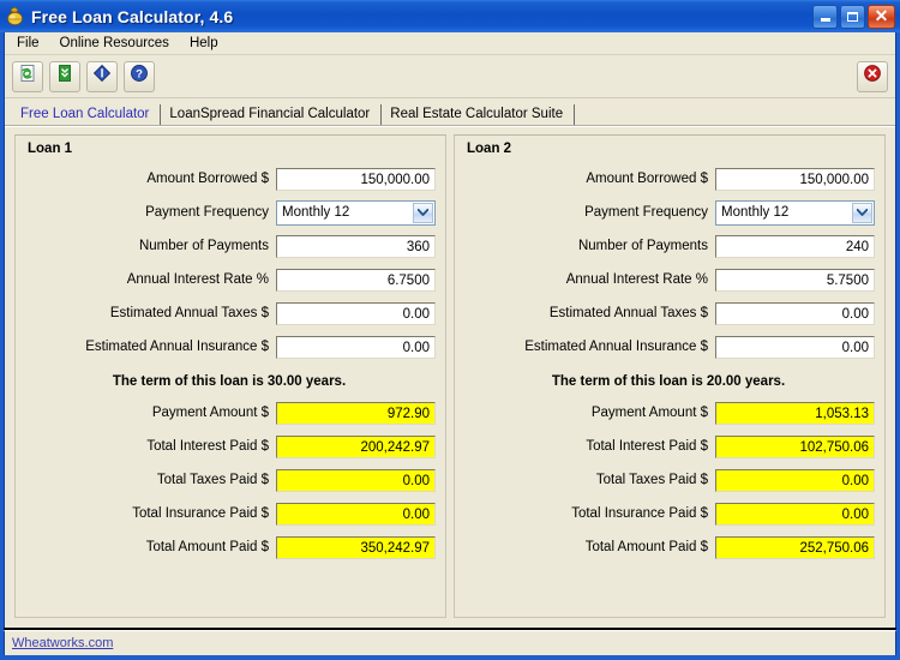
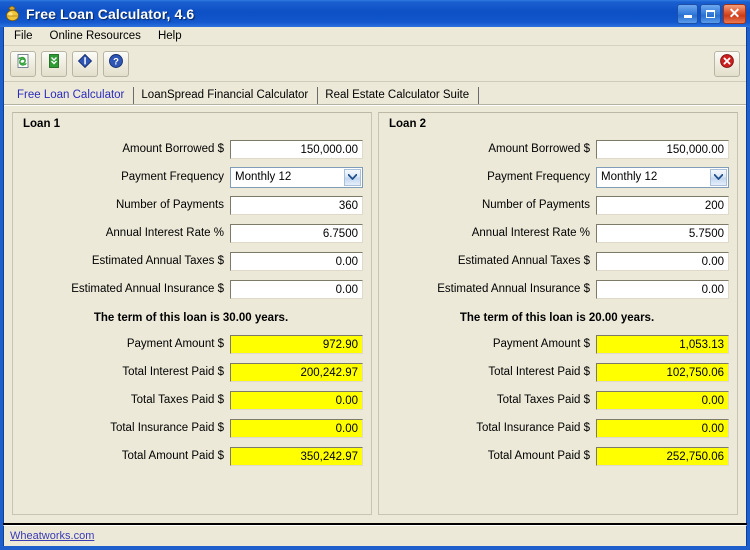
  Free Loan Calculator, 4.6
  ✕
  File
  Online Resources
  Help
  ?
  Free Loan Calculator
  LoanSpread Financial Calculator
  Real Estate Calculator Suite
  Loan 1
  Amount Borrowed $
  150,000.00
  Payment Frequency
  Monthly 12
  Number of Payments
  360
  Annual Interest Rate %
  6.7500
  Estimated Annual Taxes $
  0.00
  Estimated Annual Insurance $
  0.00
  The term of this loan is 30.00 years.
  Payment Amount $
  972.90
  Total Interest Paid $
  200,242.97
  Total Taxes Paid $
  0.00
  Total Insurance Paid $
  0.00
  Total Amount Paid $
  350,242.97
  Loan 2
  Amount Borrowed $
  150,000.00
  Payment Frequency
  Monthly 12
  Number of Payments
- 240
+ 200
  Annual Interest Rate %
  5.7500
  Estimated Annual Taxes $
  0.00
  Estimated Annual Insurance $
  0.00
  The term of this loan is 20.00 years.
  Payment Amount $
  1,053.13
  Total Interest Paid $
  102,750.06
  Total Taxes Paid $
  0.00
  Total Insurance Paid $
  0.00
  Total Amount Paid $
  252,750.06
  Wheatworks.com
